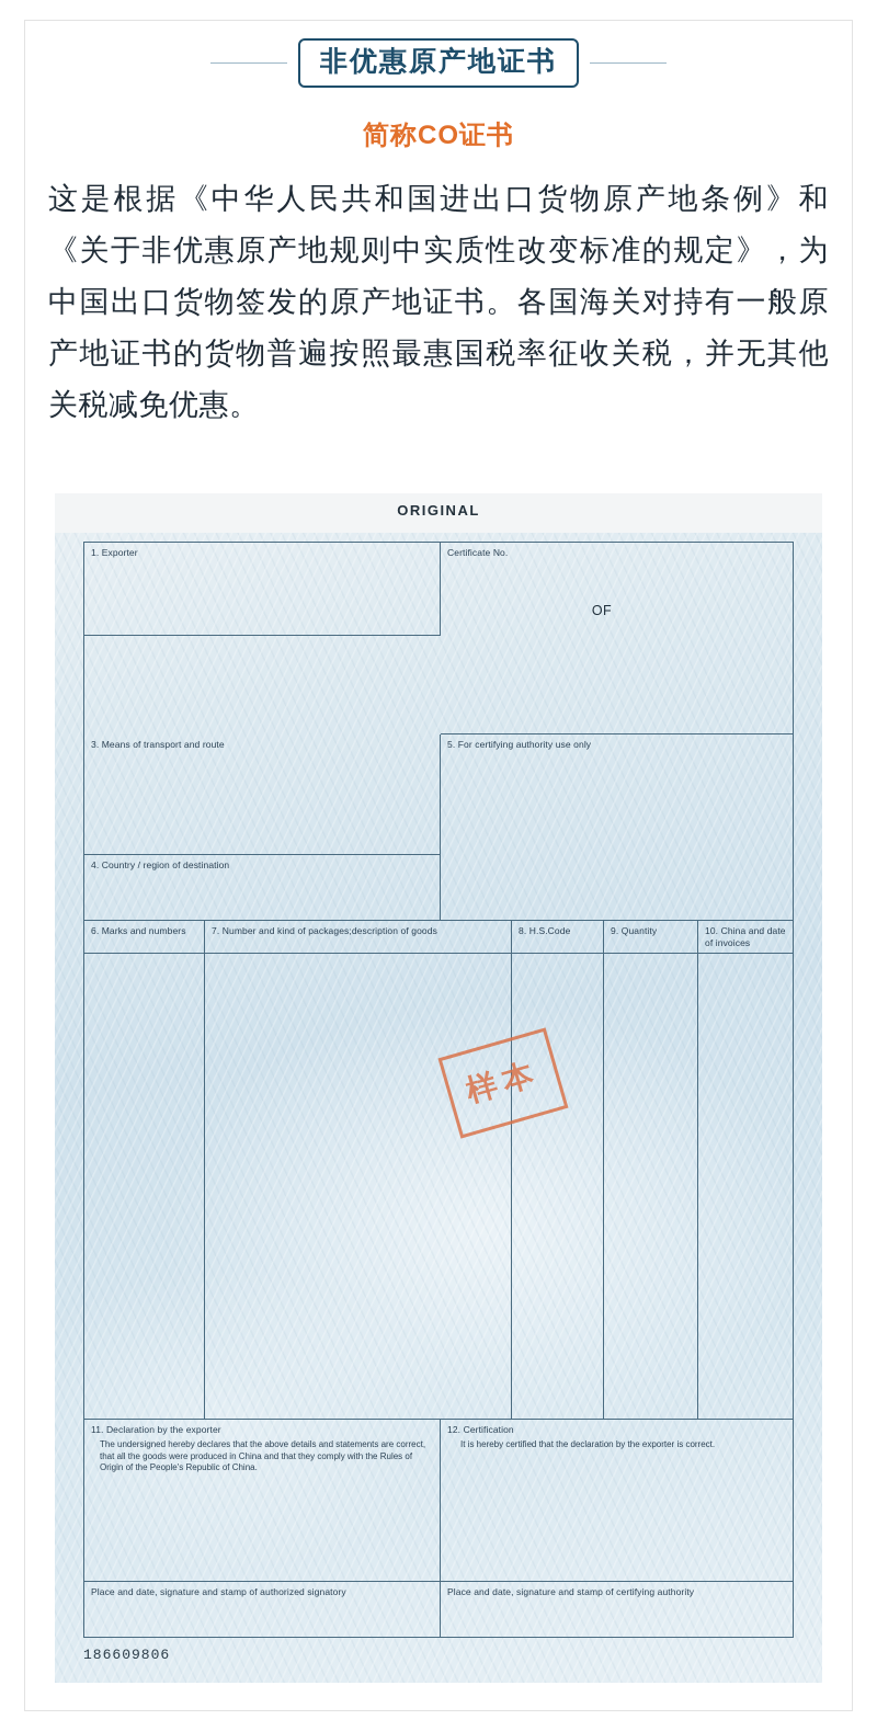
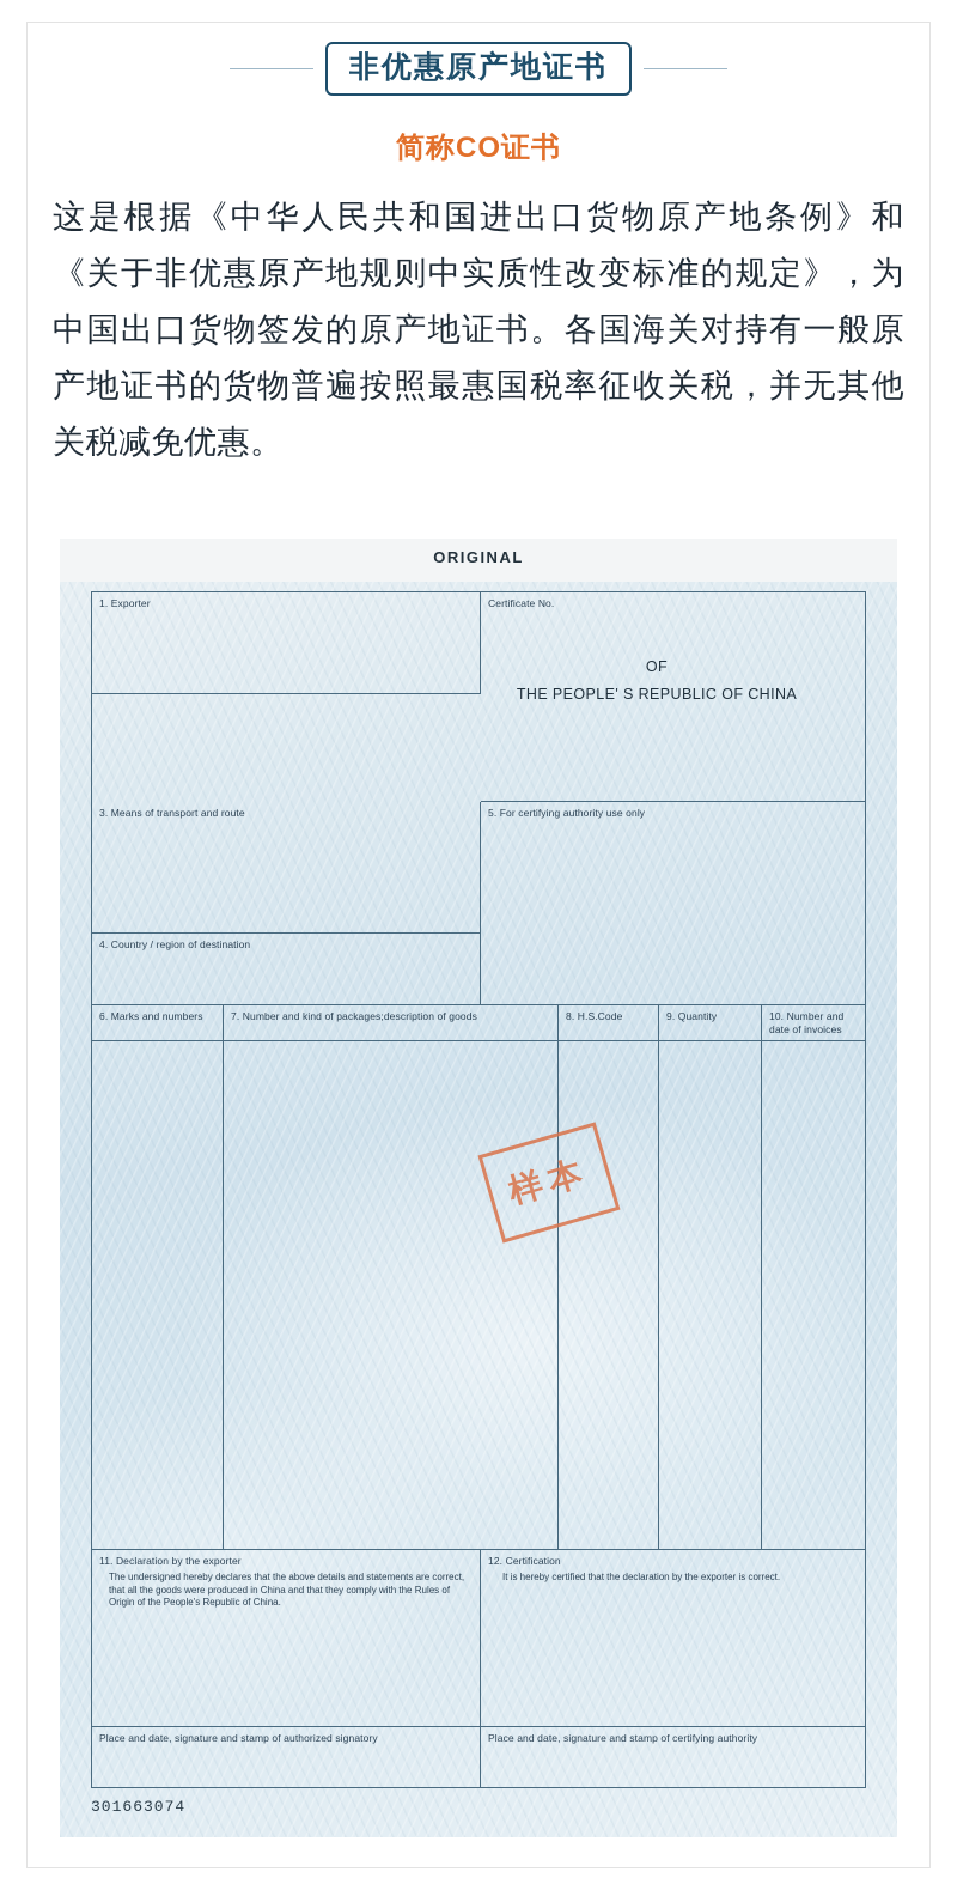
  非优惠原产地证书
  简称CO证书
  这是根据《中华人民共和国进出口货物原产地条例》和《关于非优惠原产地规则中实质性改变标准的规定》，为中国出口货物签发的原产地证书。各国海关对持有一般原产地证书的货物普遍按照最惠国税率征收关税，并无其他关税减免优惠。
  ORIGINAL
  1. Exporter
  3. Means of transport and route
  4. Country / region of destination
  Certificate No.
  5. For certifying authority use only
  6. Marks and numbers
  7. Number and kind of packages;description of goods
  8. H.S.Code
  9. Quantity
- 10. China and date of invoices
+ 10. Number and date of invoices
  11. Declaration by the exporter
  The undersigned hereby declares that the above details and statements are correct, that all the goods were produced in China and that they comply with the Rules of Origin of the People's Republic of China.
  12. Certification
  It is hereby certified that the declaration by the exporter is correct.
  Place and date, signature and stamp of authorized signatory
  Place and date, signature and stamp of certifying authority
  OF
+ THE PEOPLE' S REPUBLIC OF CHINA
- 186609806
+ 301663074
